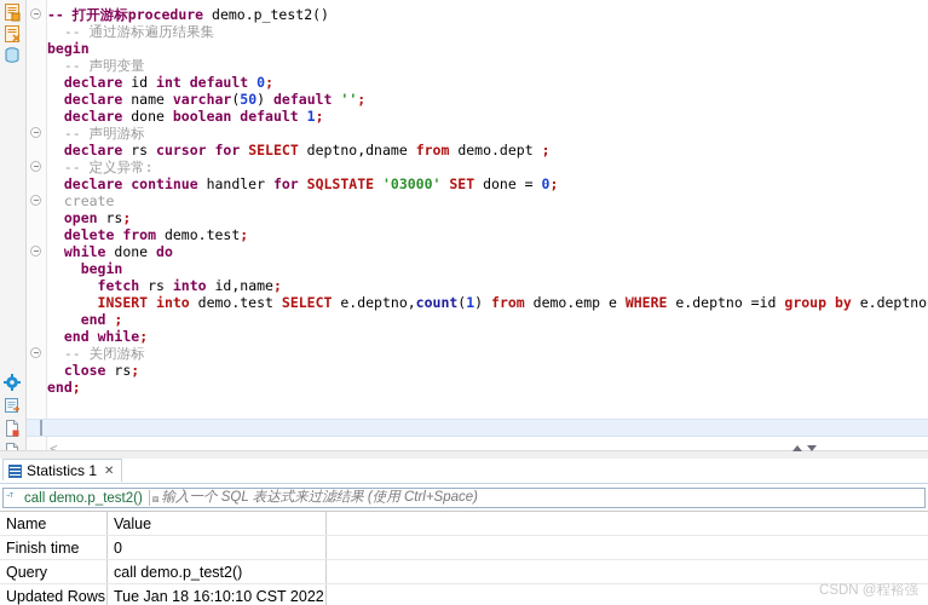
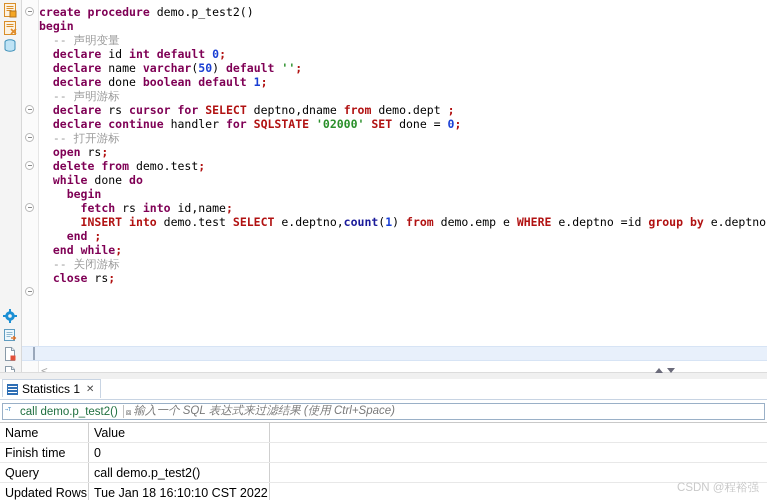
- -- 打开游标procedure demo.p_test2()
+ create procedure demo.p_test2()
- -- 通过游标遍历结果集
  begin
  -- 声明变量
  declare id int default 0;
  declare name varchar(50) default '';
  declare done boolean default 1;
  -- 声明游标
  declare rs cursor for SELECT deptno,dname from demo.dept ;
- -- 定义异常:
- declare continue handler for SQLSTATE '03000' SET done = 0;
+ declare continue handler for SQLSTATE '02000' SET done = 0;
- create
+ -- 打开游标
  open rs;
  delete from demo.test;
  while done do
  begin
  fetch rs into id,name;
  INSERT into demo.test SELECT e.deptno,count(1) from demo.emp e WHERE e.deptno =id group by e.deptno
  end ;
  end while;
  -- 关闭游标
  close rs;
- end;
  <
  Statistics 1
  ✕
  call demo.p_test2()
  ⧈
  输入一个 SQL 表达式来过滤结果 (使用 Ctrl+Space)
  Name	Value
  Finish time	0
  Query	call demo.p_test2()
  Updated Rows	Tue Jan 18 16:10:10 CST 2022
  CSDN @程裕强
